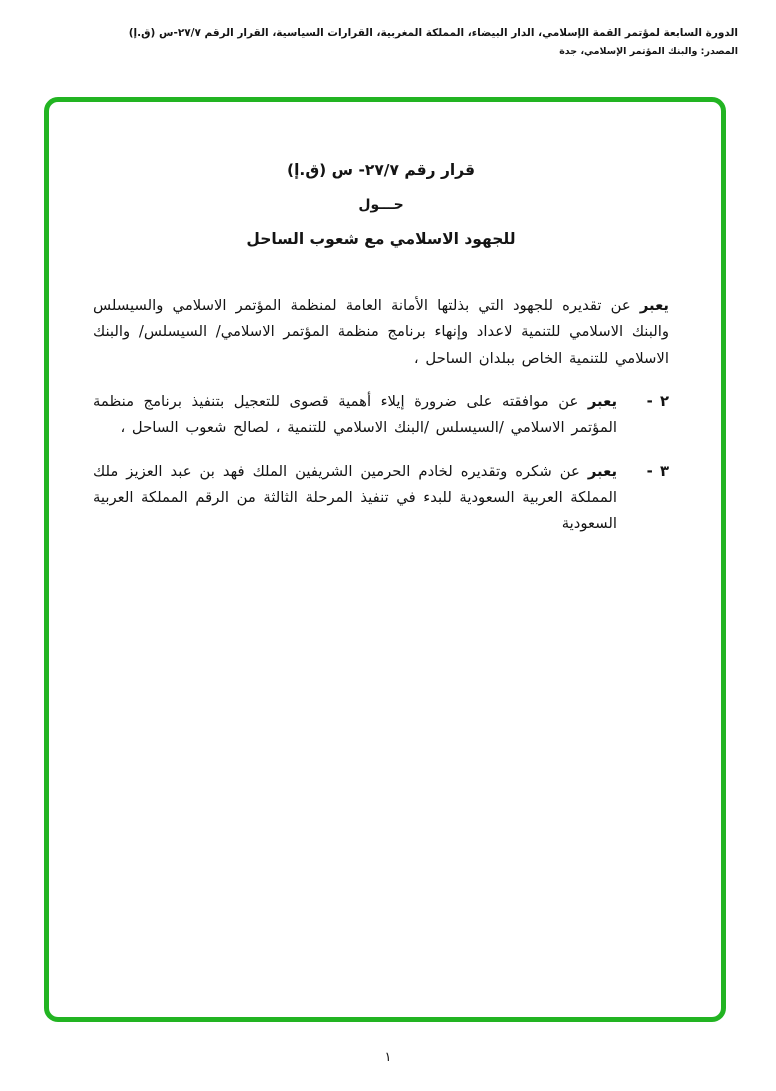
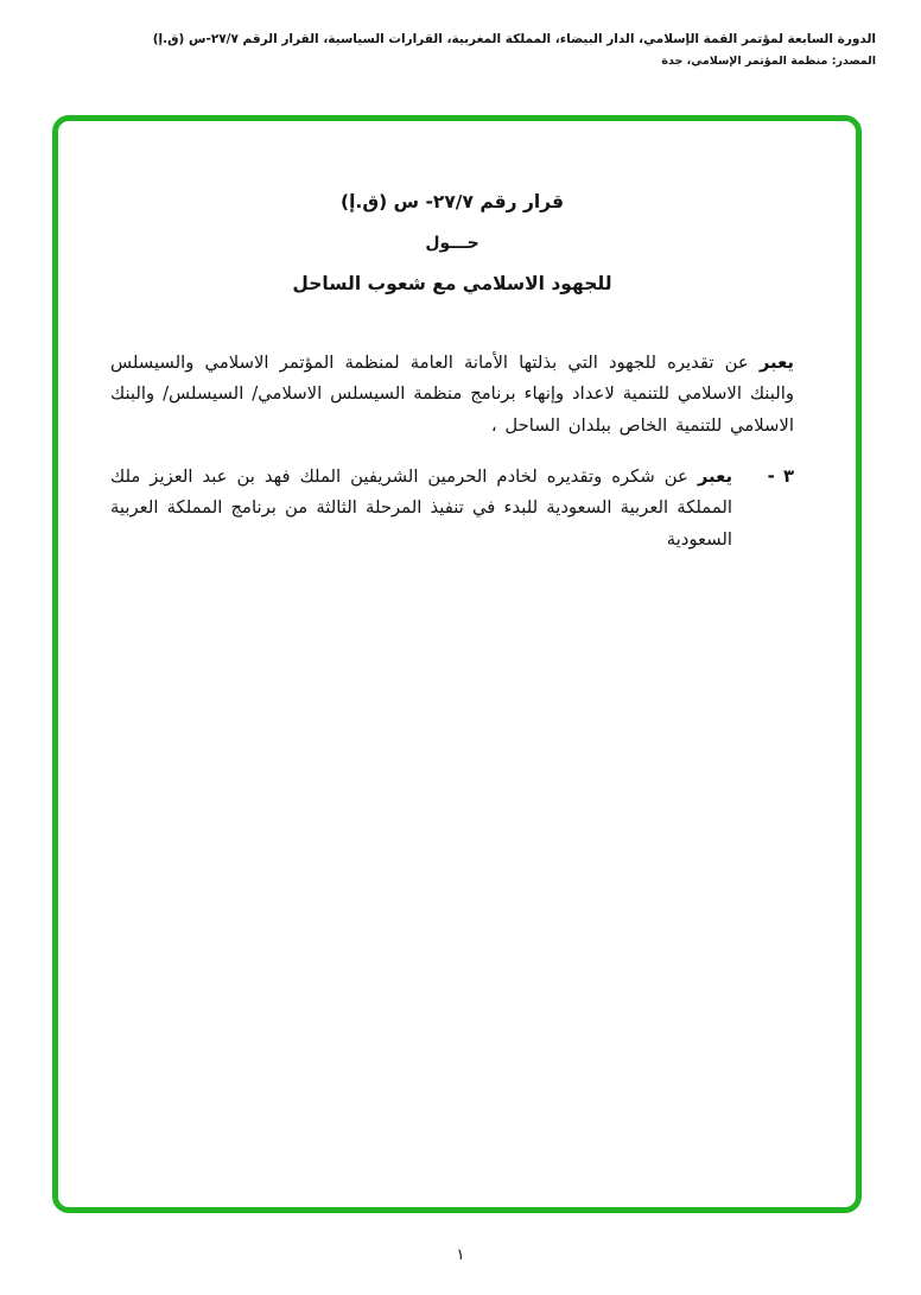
  الدورة السابعة لمؤتمر القمة الإسلامي، الدار البيضاء، المملكة المغربية، القرارات السياسية، القرار الرقم ٢٧/٧-س (ق.إ)
- المصدر: والبنك المؤتمر الإسلامي، جدة
+ المصدر: منظمة المؤتمر الإسلامي، جدة
  قرار رقم ٢٧/٧- س (ق.إ)
  حـــول
  للجهود الاسلامي مع شعوب الساحل
- يعبر عن تقديره للجهود التي بذلتها الأمانة العامة لمنظمة المؤتمر الاسلامي والسيسلس والبنك الاسلامي للتنمية لاعداد وإنهاء برنامج منظمة المؤتمر الاسلامي/ السيسلس/ والبنك الاسلامي للتنمية الخاص ببلدان الساحل ،
+ يعبر عن تقديره للجهود التي بذلتها الأمانة العامة لمنظمة المؤتمر الاسلامي والسيسلس والبنك الاسلامي للتنمية لاعداد وإنهاء برنامج منظمة السيسلس الاسلامي/ السيسلس/ والبنك الاسلامي للتنمية الخاص ببلدان الساحل ،
- ٢ -
- يعبر عن موافقته على ضرورة إيلاء أهمية قصوى للتعجيل بتنفيذ برنامج منظمة المؤتمر الاسلامي /السيسلس /البنك الاسلامي للتنمية ، لصالح شعوب الساحل ،
  ٣ -
- يعبر عن شكره وتقديره لخادم الحرمين الشريفين الملك فهد بن عبد العزيز ملك المملكة العربية السعودية للبدء في تنفيذ المرحلة الثالثة من الرقم المملكة العربية السعودية
+ يعبر عن شكره وتقديره لخادم الحرمين الشريفين الملك فهد بن عبد العزيز ملك المملكة العربية السعودية للبدء في تنفيذ المرحلة الثالثة من برنامج المملكة العربية السعودية
  ١
